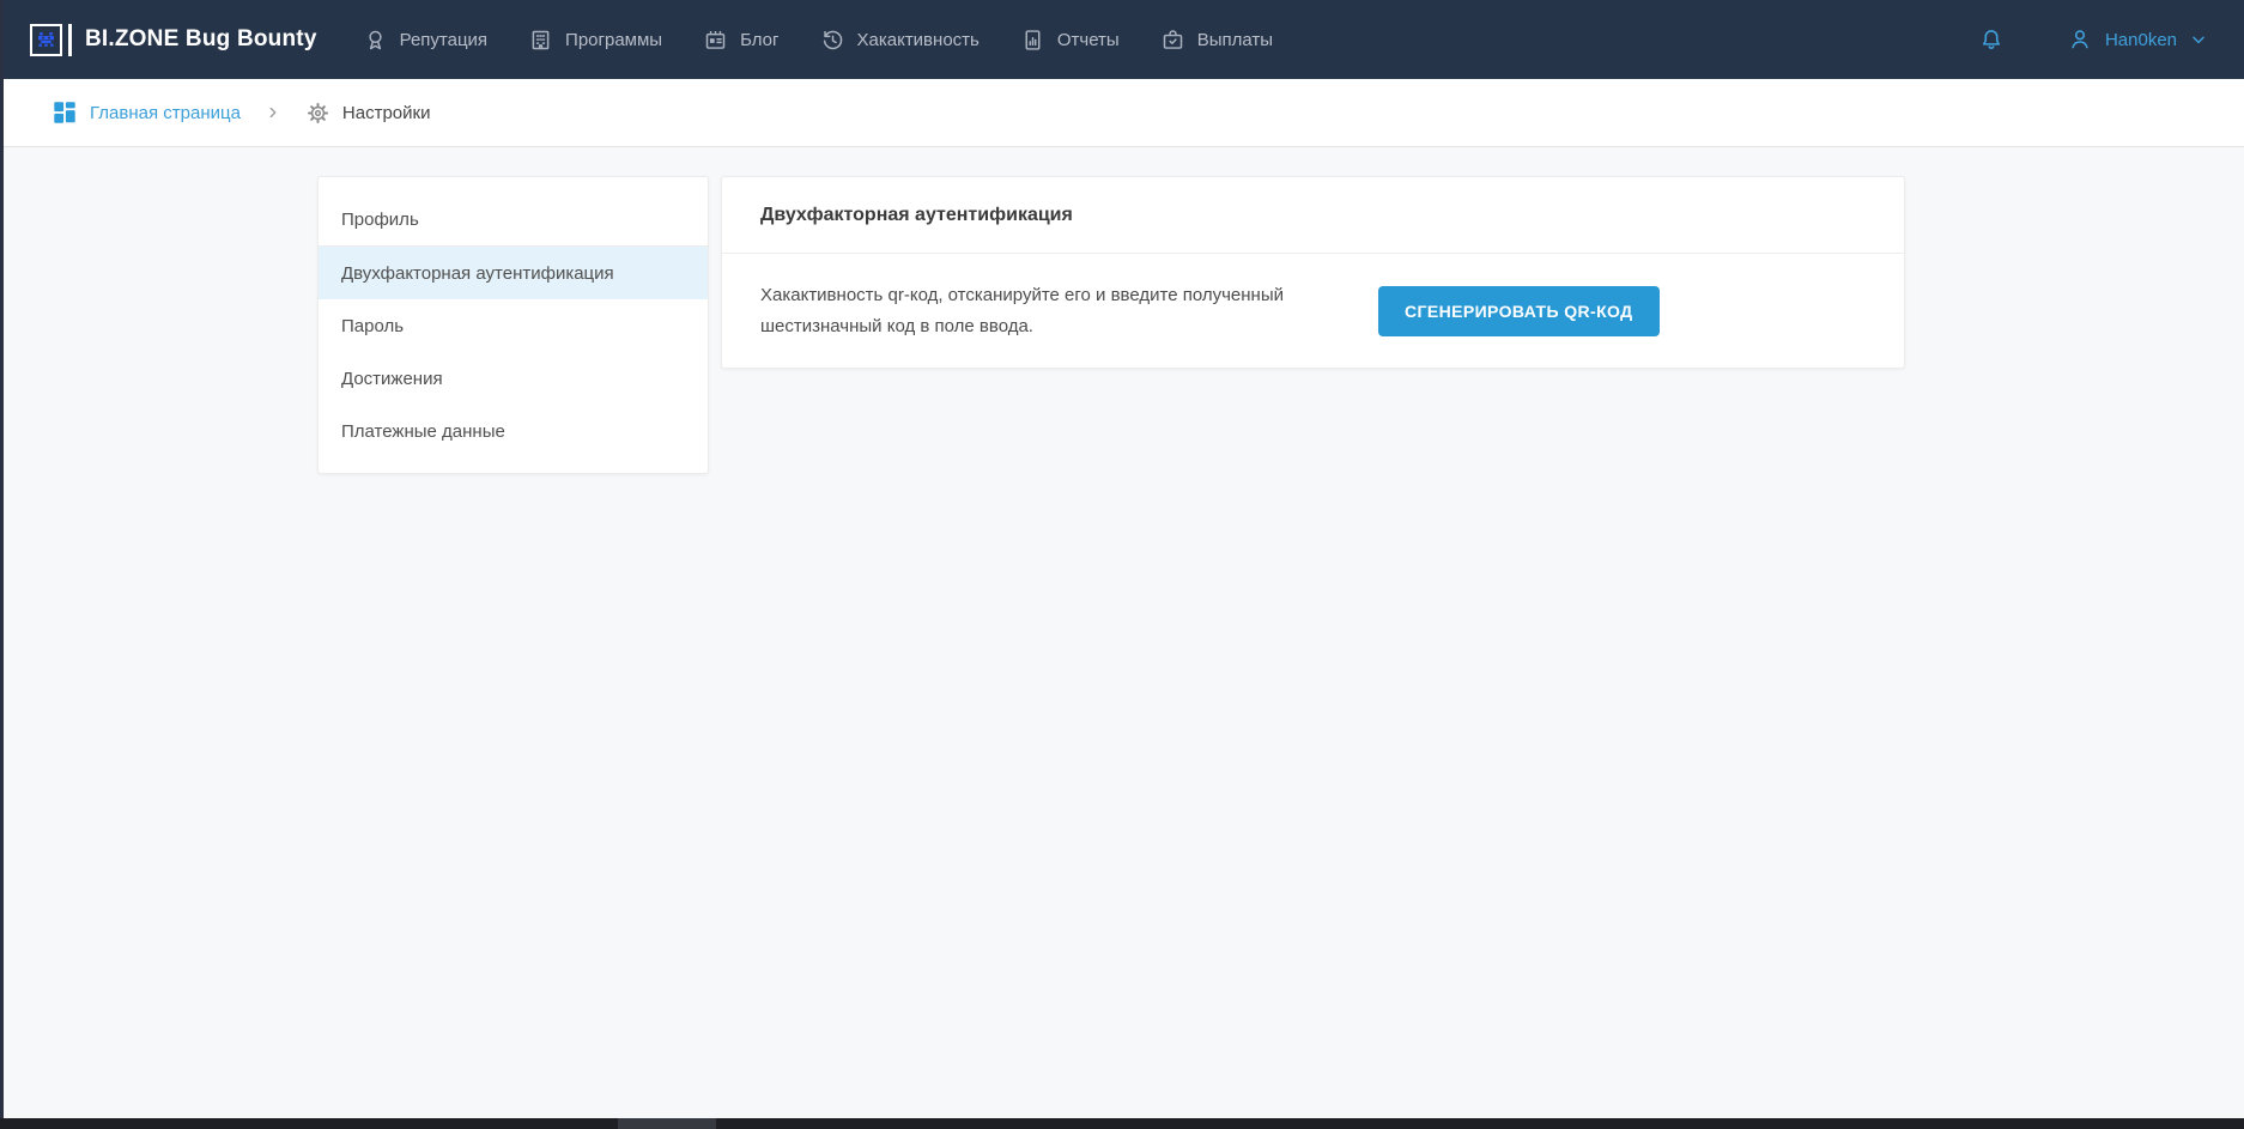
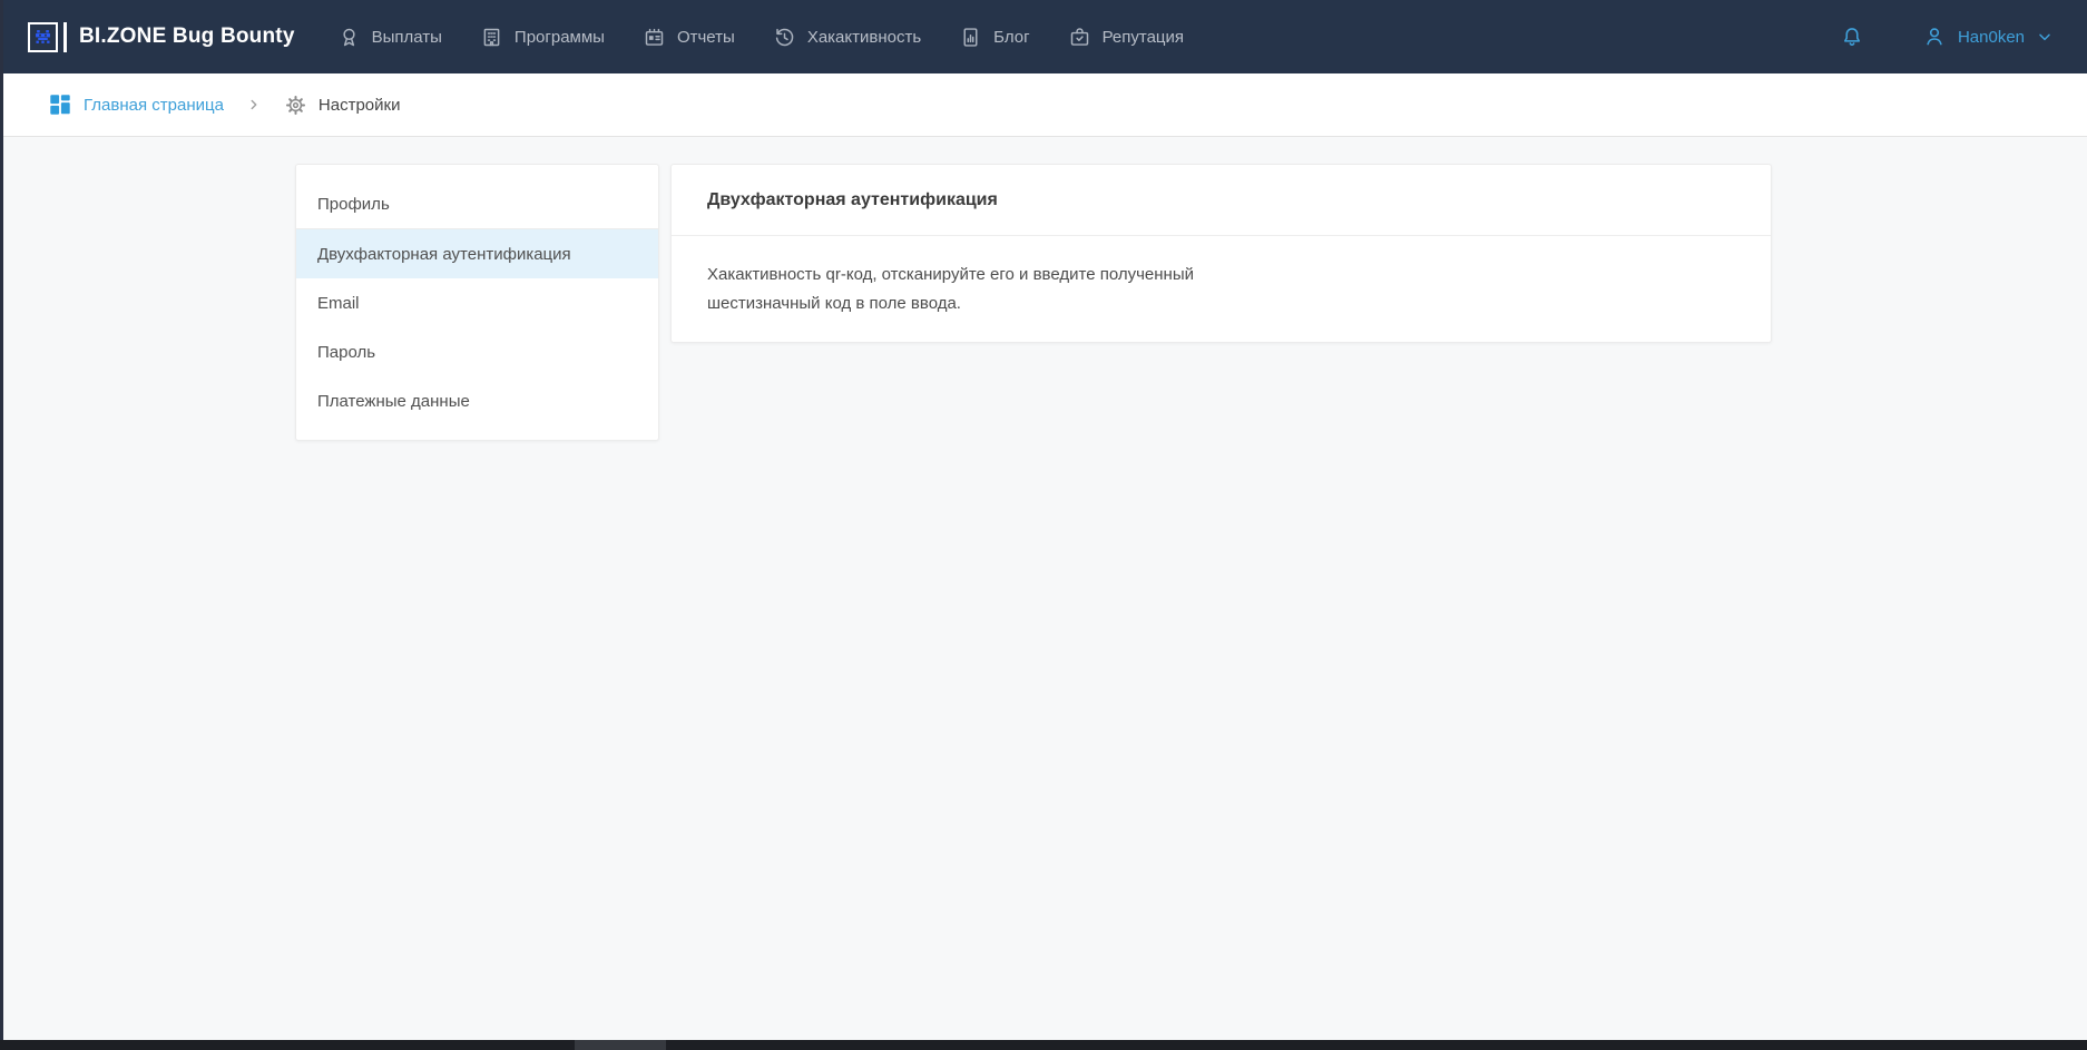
  BI.ZONE Bug Bounty
- Репутация
+ Выплаты
  Программы
- Блог
+ Отчеты
  Хакактивность
- Отчеты
+ Блог
- Выплаты
+ Репутация
  Han0ken
  Главная страница
  Настройки
  Профиль
  Двухфакторная аутентификация
+ Email
  Пароль
- Достижения
  Платежные данные
  Двухфакторная аутентификация
  Хакактивность qr-код, отсканируйте его и введите полученный шестизначный код в поле ввода.
- СГЕНЕРИРОВАТЬ QR-КОД
